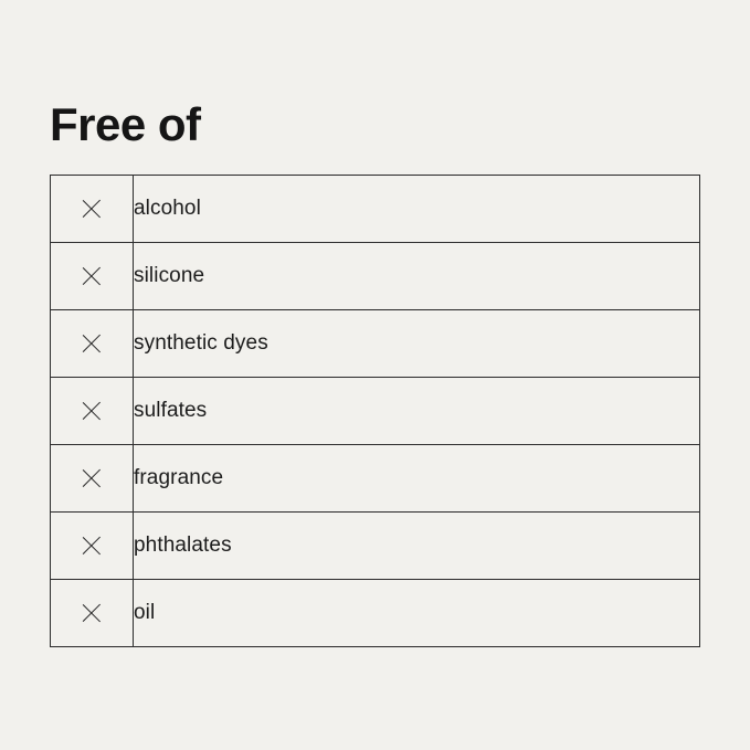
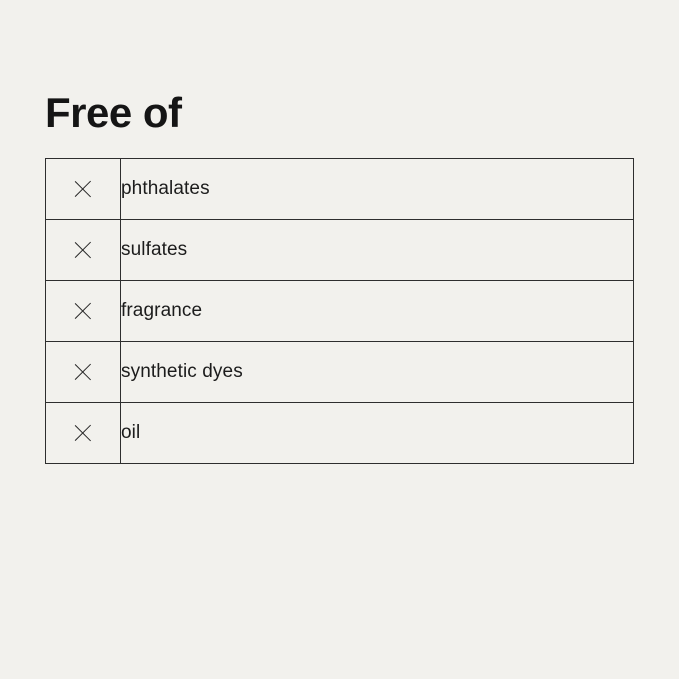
  Free of
- 	alcohol
- 	silicone
- 	synthetic dyes
+ 	phthalates
  	sulfates
  	fragrance
- 	phthalates
+ 	synthetic dyes
  	oil
